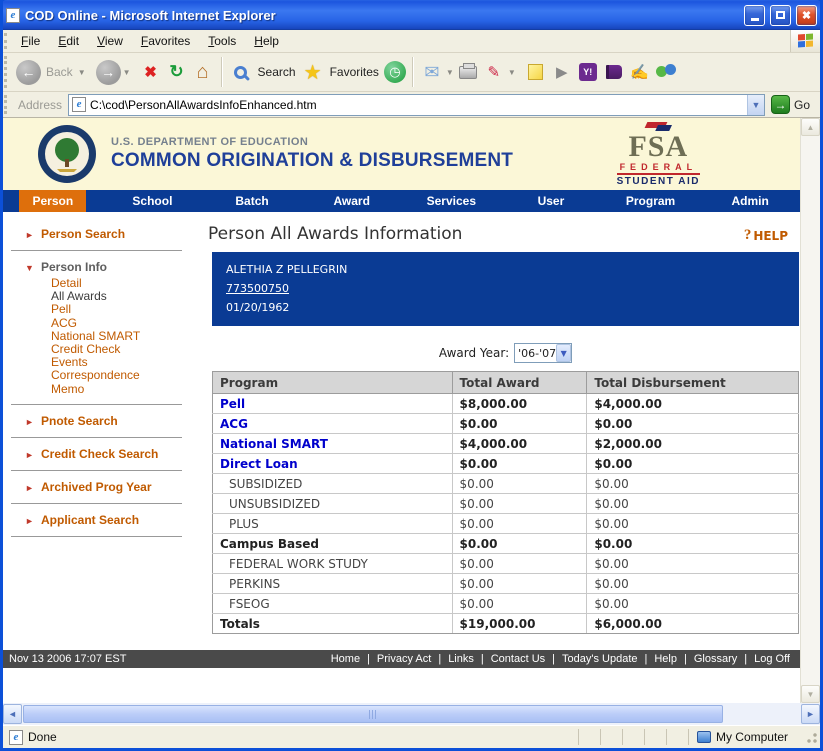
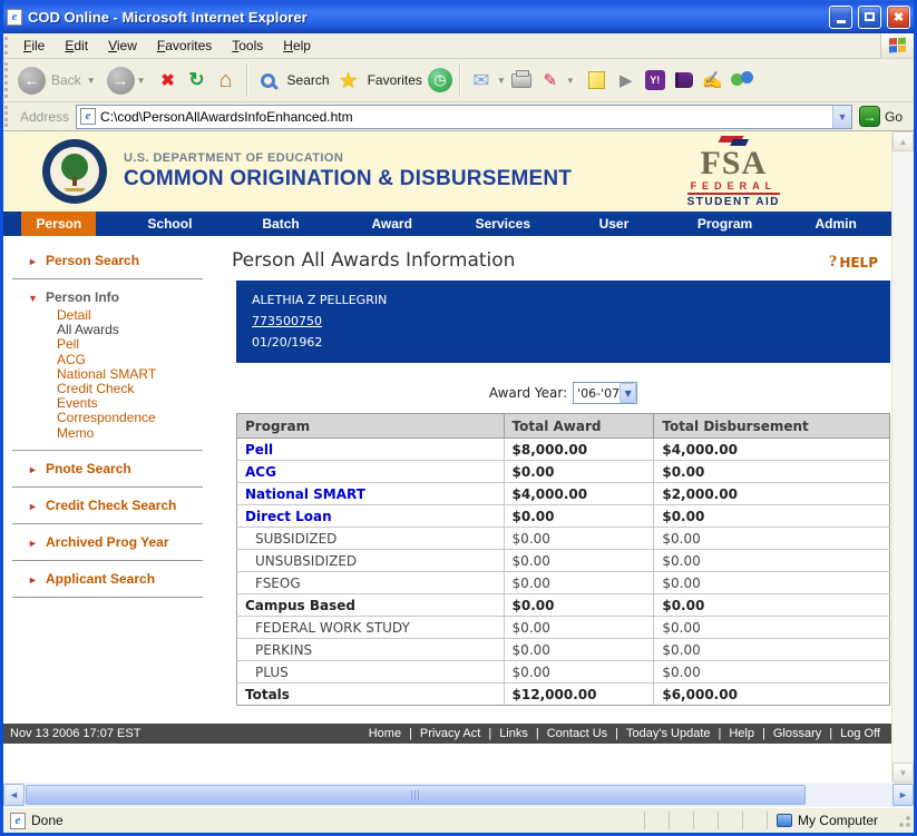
  e
  COD Online - Microsoft Internet Explorer
  ✖
  File
  Edit
  View
  Favorites
  Tools
  Help
  ←
  Back
  ▼
  →
  ▼
  ✖
  ↻
  ⌂
  Search
  ★
  Favorites
  ◷
  ✉
  ▼
  ✎
  ▼
  ▶
  Y!
  ✍
  Address
  e
  C:\cod\PersonAllAwardsInfoEnhanced.htm
  ▼
  →
  Go
  U.S. DEPARTMENT OF EDUCATION
  COMMON ORIGINATION & DISBURSEMENT
  FSA
  FEDERAL
  STUDENT AID
  Person
  School
  Batch
  Award
  Services
  User
  Program
  Admin
  ►
  Person Search
  ▼
  Person Info
  Detail
  All Awards
  Pell
  ACG
  National SMART
  Credit Check
  Events
  Correspondence
  Memo
  ►
  Pnote Search
  ►
  Credit Check Search
  ►
  Archived Prog Year
  ►
  Applicant Search
  Person All Awards Information
  ?
  HELP
  ALETHIA Z PELLEGRIN
  773500750
  01/20/1962
  Award Year:
  '06-'07
  ▼
  Program	Total Award	Total Disbursement
  Pell	$8,000.00	$4,000.00
  ACG	$0.00	$0.00
  National SMART	$4,000.00	$2,000.00
  Direct Loan	$0.00	$0.00
  SUBSIDIZED	$0.00	$0.00
  UNSUBSIDIZED	$0.00	$0.00
- PLUS	$0.00	$0.00
+ FSEOG	$0.00	$0.00
  Campus Based	$0.00	$0.00
  FEDERAL WORK STUDY	$0.00	$0.00
  PERKINS	$0.00	$0.00
- FSEOG	$0.00	$0.00
+ PLUS	$0.00	$0.00
- Totals	$19,000.00	$6,000.00
+ Totals	$12,000.00	$6,000.00
  Nov 13 2006 17:07 EST
  Home
  |
  Privacy Act
  |
  Links
  |
  Contact Us
  |
  Today's Update
  |
  Help
  |
  Glossary
  |
  Log Off
  ▲
  ▼
  ◄
  ►
  e
  Done
  My Computer
